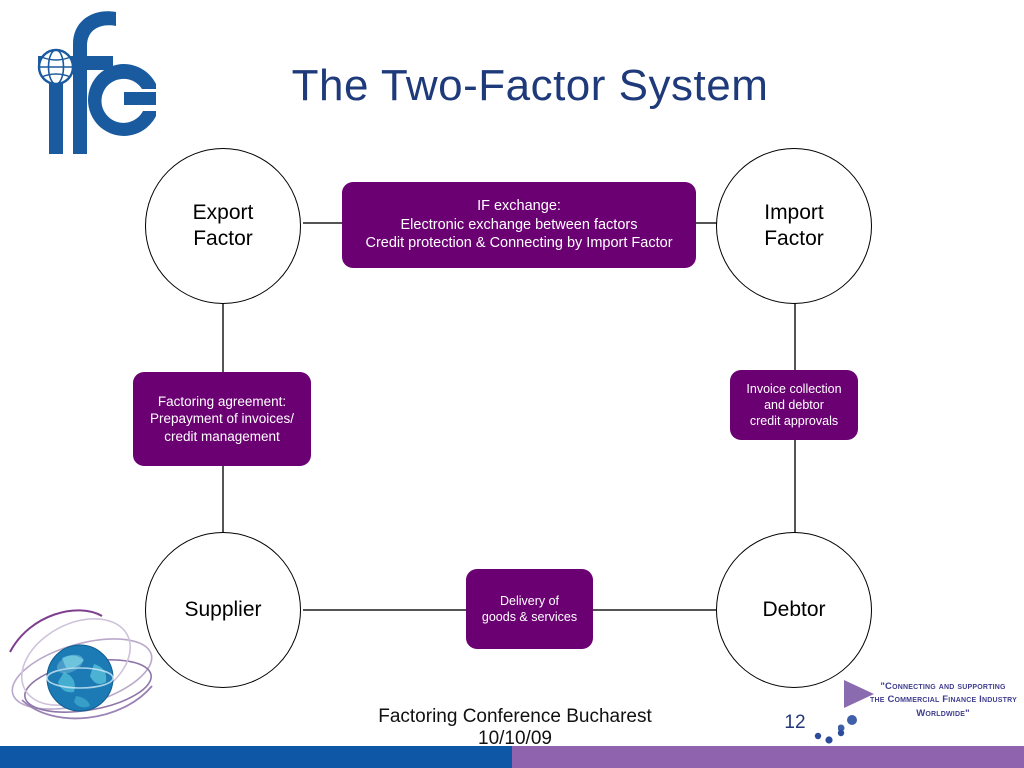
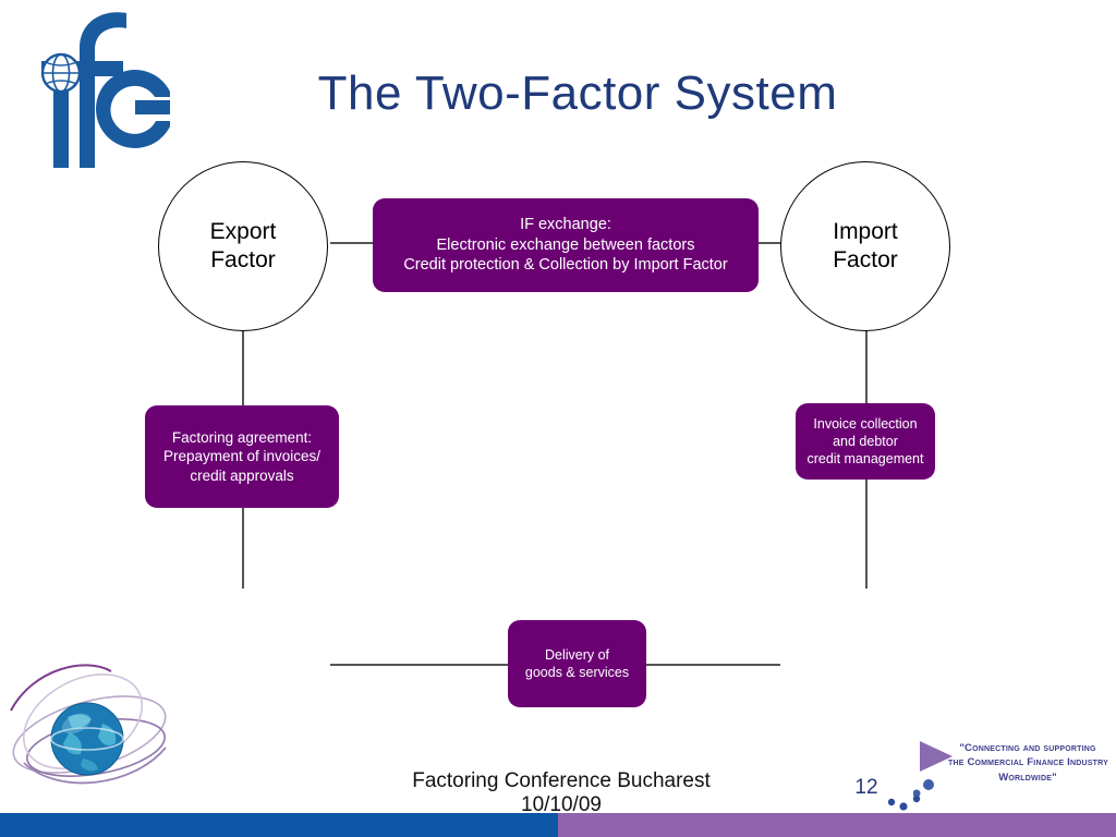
  The Two-Factor System
  Export
  Factor
  Import
  Factor
- Supplier
- Debtor
  IF exchange:
  Electronic exchange between factors
- Credit protection & Connecting by Import Factor
+ Credit protection & Collection by Import Factor
  Factoring agreement:
  Prepayment of invoices/
- credit management
+ credit approvals
  Invoice collection
  and debtor
- credit approvals
+ credit management
  Delivery of
  goods & services
  Factoring Conference Bucharest
  10/10/09
  12
  "Connecting and supporting
  the Commercial Finance Industry
  Worldwide"
